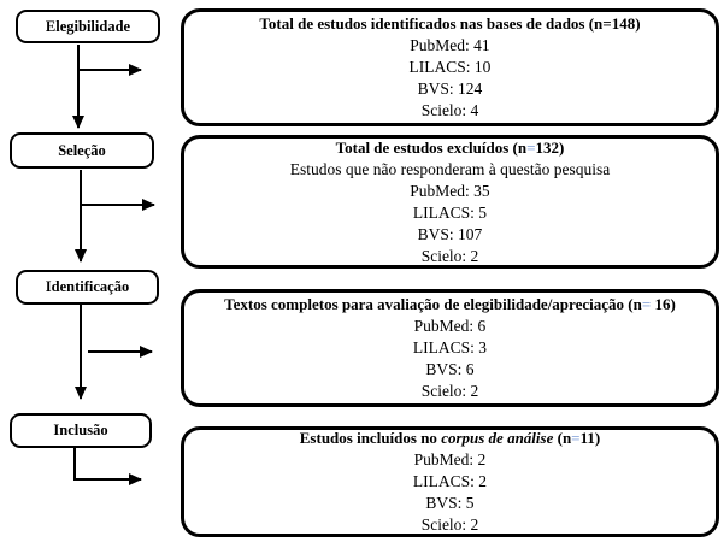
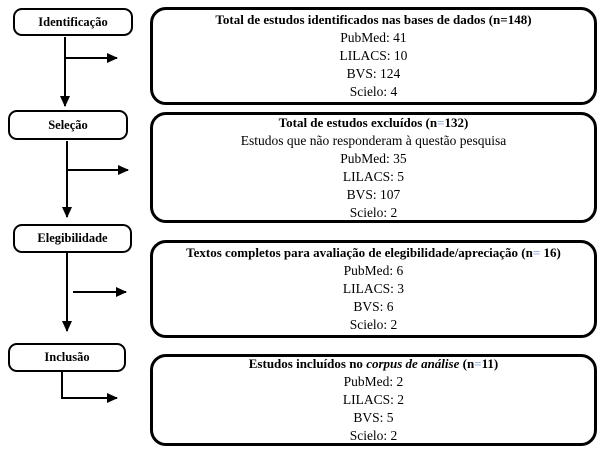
- Elegibilidade
+ Identificação
  Seleção
- Identificação
+ Elegibilidade
  Inclusão
  Total de estudos identificados nas bases de dados (n=148)
  PubMed: 41
  LILACS: 10
  BVS: 124
  Scielo: 4
  Total de estudos excluídos (n=132)
  Estudos que não responderam à questão pesquisa
  PubMed: 35
  LILACS: 5
  BVS: 107
  Scielo: 2
  Textos completos para avaliação de elegibilidade/apreciação (n= 16)
  PubMed: 6
  LILACS: 3
  BVS: 6
  Scielo: 2
  Estudos incluídos no corpus de análise (n=11)
  PubMed: 2
  LILACS: 2
  BVS: 5
  Scielo: 2
